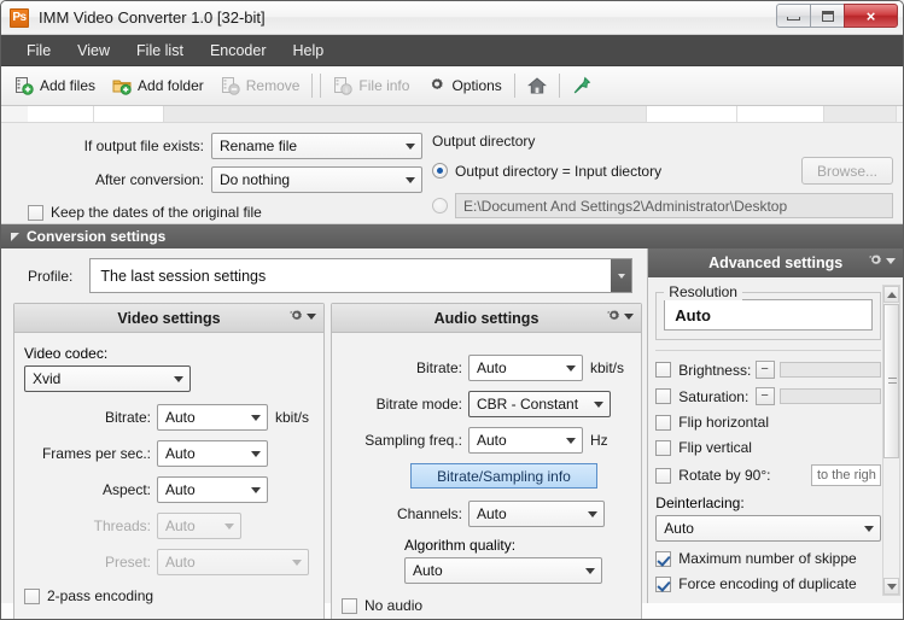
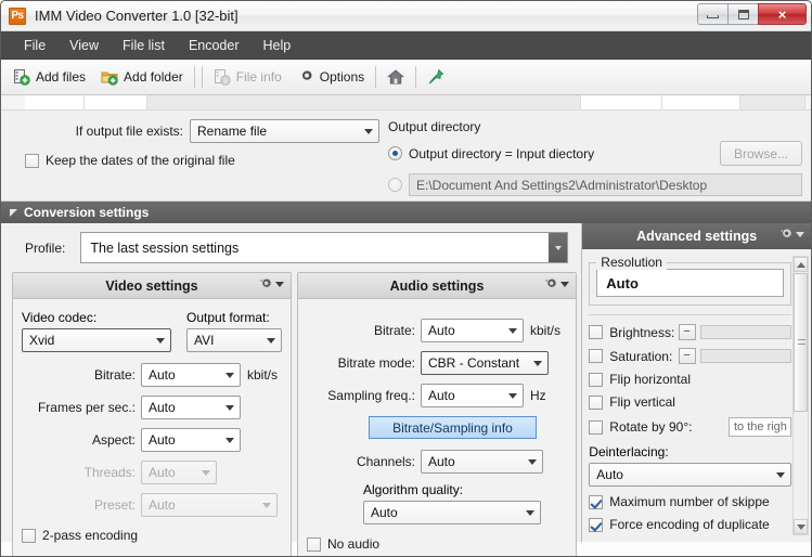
  Ps
  IMM Video Converter 1.0 [32-bit]
  ×
  File
  View
  File list
  Encoder
  Help
  Add files
  Add folder
- Remove
  File info
  Options
  If output file exists:
  Rename file
- After conversion:
- Do nothing
  Keep the dates of the original file
  Output directory
  Output directory = Input diectory
  Browse...
  E:\Document And Settings2\Administrator\Desktop
  Conversion settings
  Profile:
  The last session settings
  Video settings
  Video codec:
  Xvid
+ Output format:
+ AVI
  Bitrate:
  Auto
  kbit/s
  Frames per sec.:
  Auto
  Aspect:
  Auto
  Threads:
  Auto
  Preset:
  Auto
  2-pass encoding
  Audio settings
  Bitrate:
  Auto
  kbit/s
  Bitrate mode:
  CBR - Constant
  Sampling freq.:
  Auto
  Hz
  Bitrate/Sampling info
  Channels:
  Auto
  Algorithm quality:
  Auto
  No audio
  Advanced settings
  Resolution
  Auto
  Brightness:
  −
  Saturation:
  −
  Flip horizontal
  Flip vertical
  Rotate by 90°:
  to the righ
  Deinterlacing:
  Auto
  Maximum number of skippe
  Force encoding of duplicate
